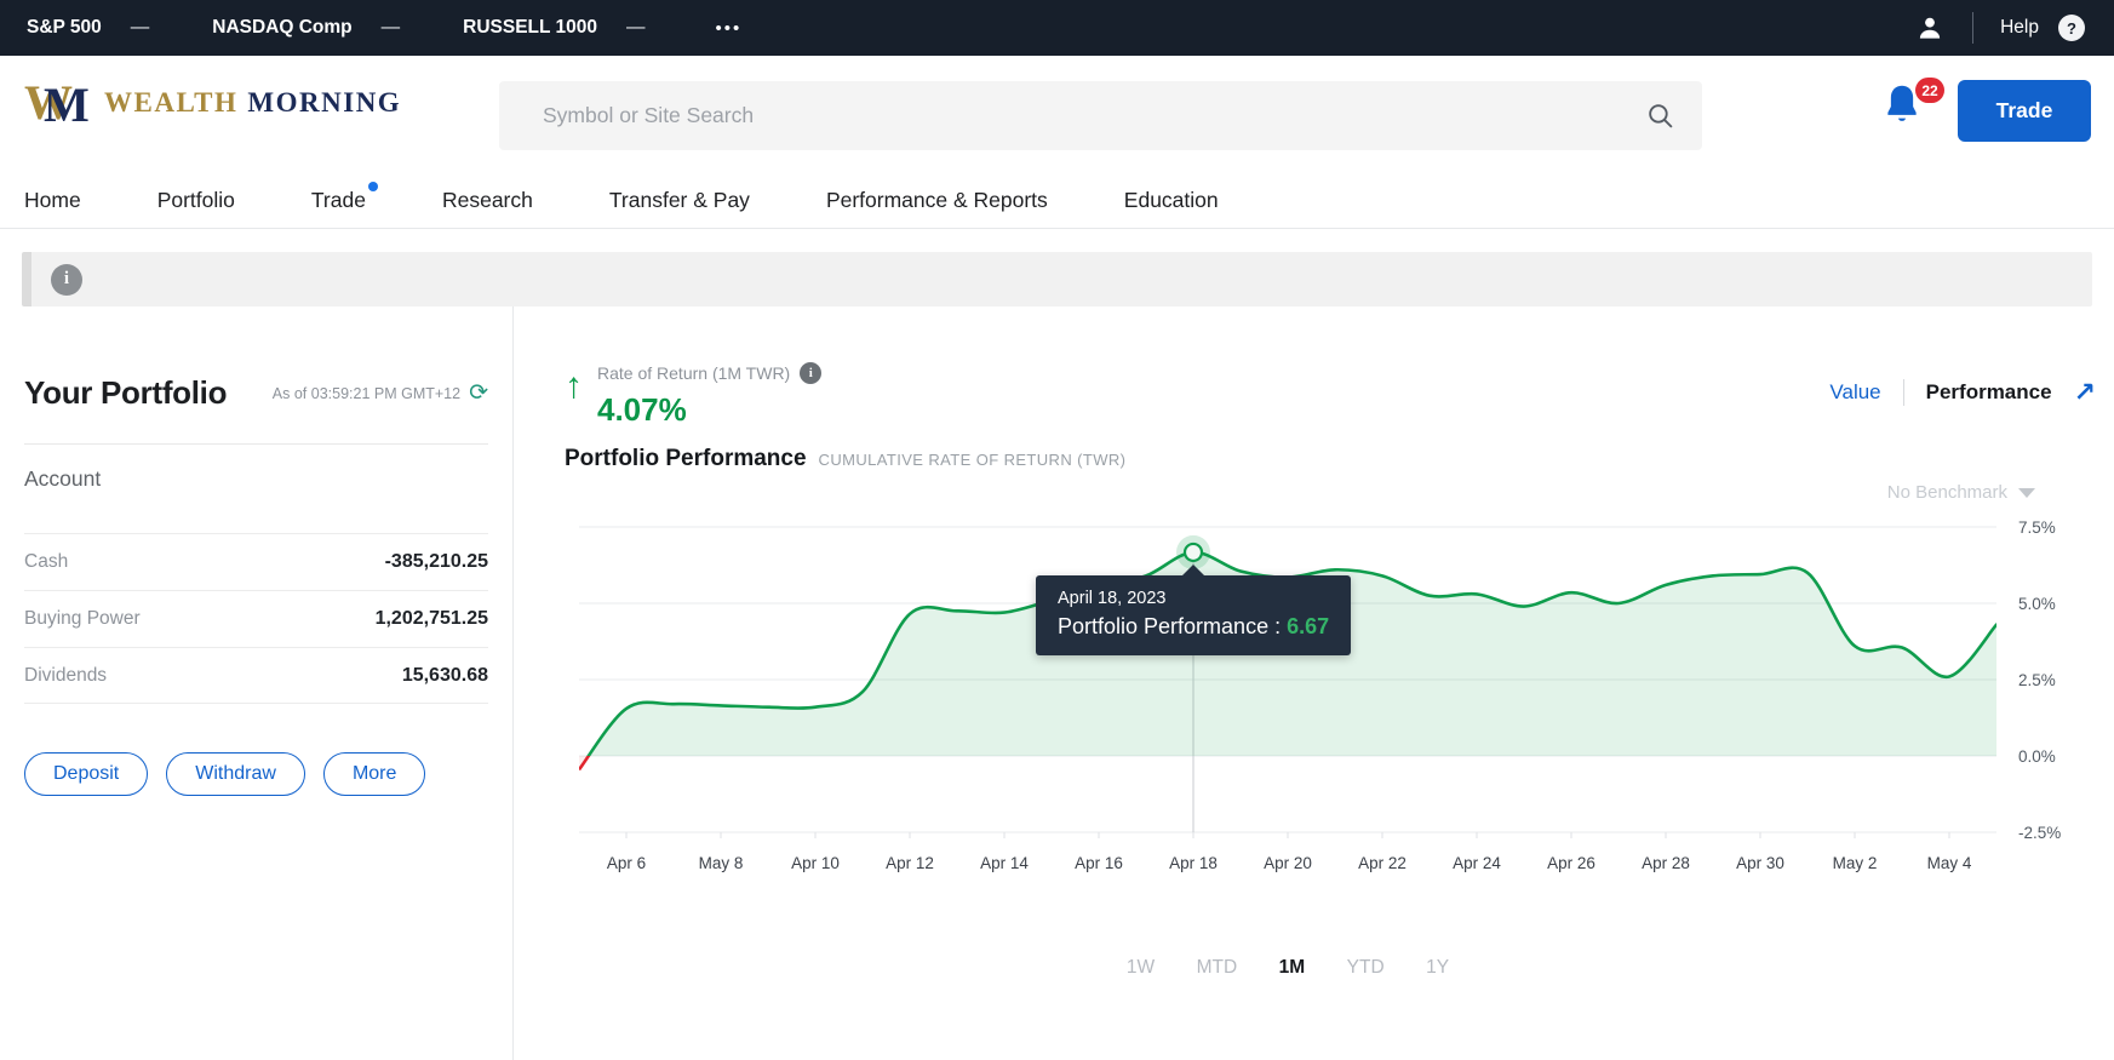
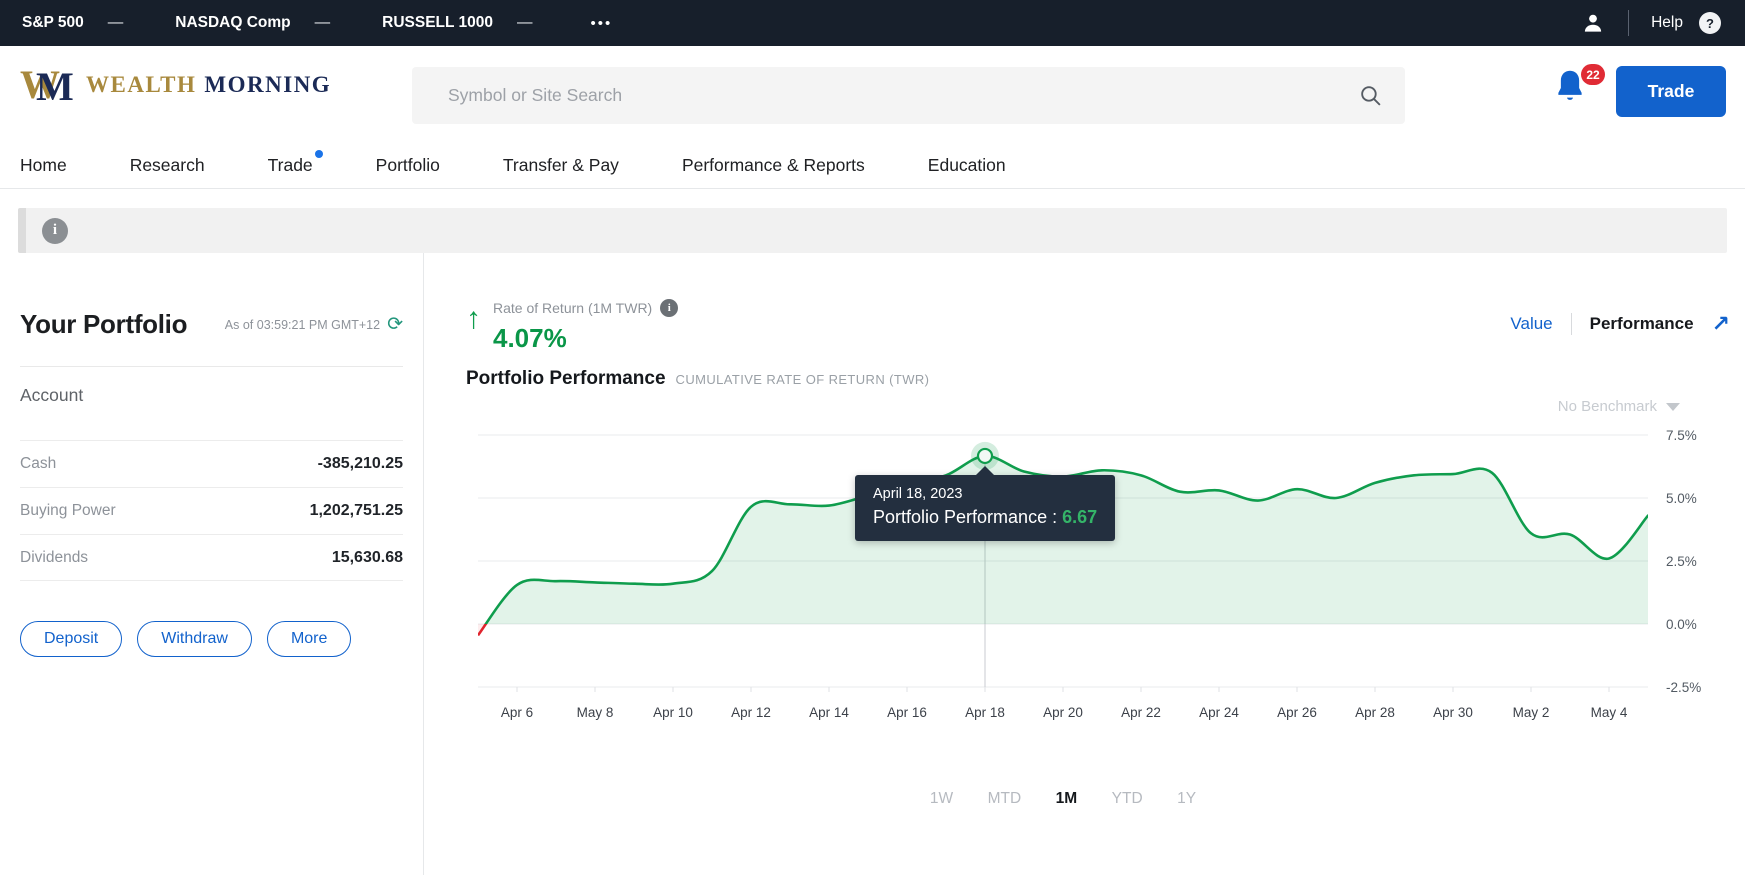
  S&P 500
  —
  NASDAQ Comp
  —
  RUSSELL 1000
  —
  •••
  Help
  ?
  W
  M
  WEALTH MORNING
  Symbol or Site Search
  22
  Trade
  Home
- Portfolio
+ Research
  Trade
- Research
+ Portfolio
  Transfer & Pay
  Performance & Reports
  Education
  i
  Your Portfolio
  As of 03:59:21 PM GMT+12
  ⟳
  Account
  Cash
  -385,210.25
  Buying Power
  1,202,751.25
  Dividends
  15,630.68
  Deposit
  Withdraw
  More
  ↑
  Rate of Return (1M TWR)
  i
  4.07%
  Value
  Performance
  ↗
  Portfolio Performance
  CUMULATIVE RATE OF RETURN (TWR)
  No Benchmark
  7.5%
  5.0%
  2.5%
  0.0%
  -2.5%
  Apr 6
  May 8
  Apr 10
  Apr 12
  Apr 14
  Apr 16
  Apr 18
  Apr 20
  Apr 22
  Apr 24
  Apr 26
  Apr 28
  Apr 30
  May 2
  May 4
  April 18, 2023
  Portfolio Performance : 6.67
  1W MTD 1M YTD 1Y
